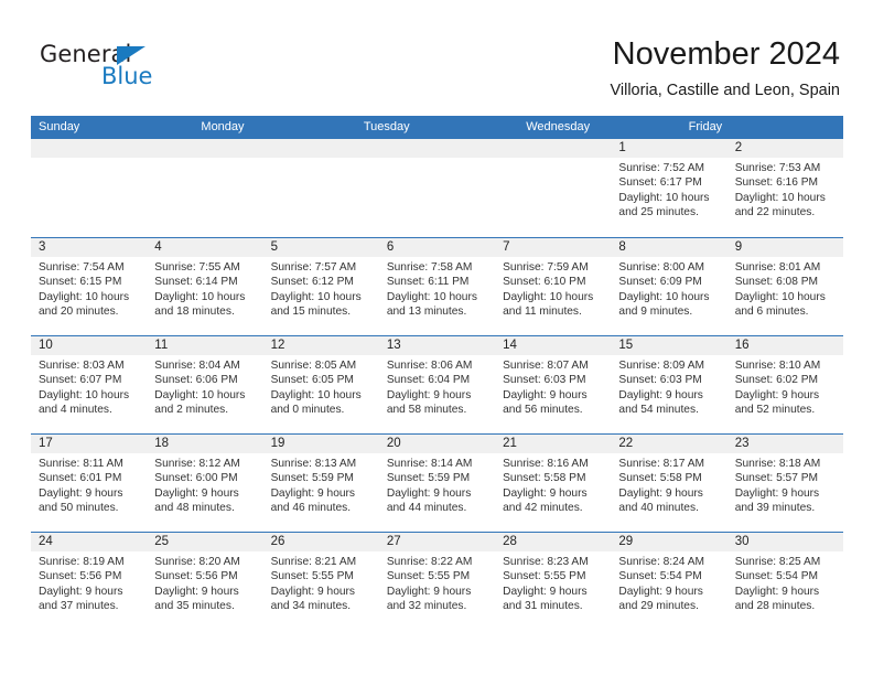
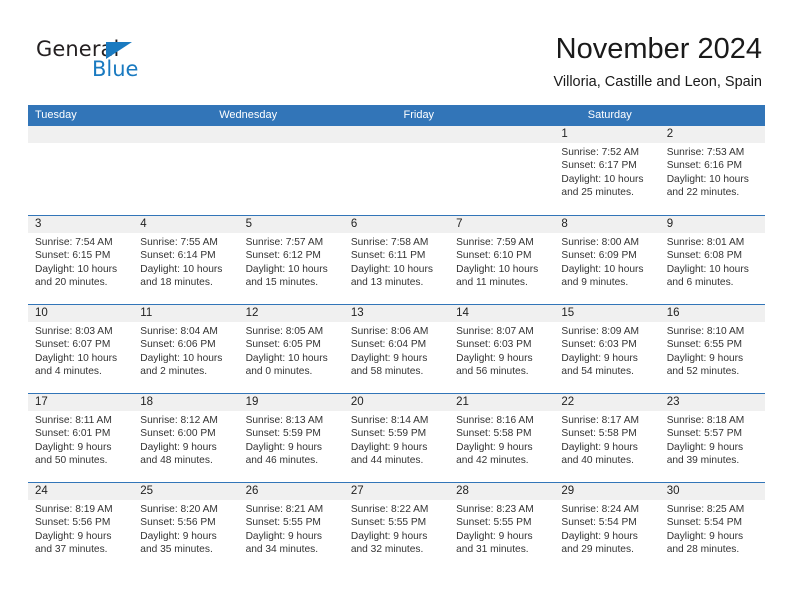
  General
  Blue
  November 2024
  Villoria, Castille and Leon, Spain
- Sunday
- Monday
  Tuesday
  Wednesday
  Friday
+ Saturday
  1
  Sunrise: 7:52 AM
  Sunset: 6:17 PM
  Daylight: 10 hours
  and 25 minutes.
  2
  Sunrise: 7:53 AM
  Sunset: 6:16 PM
  Daylight: 10 hours
  and 22 minutes.
  3
  Sunrise: 7:54 AM
  Sunset: 6:15 PM
  Daylight: 10 hours
  and 20 minutes.
  4
  Sunrise: 7:55 AM
  Sunset: 6:14 PM
  Daylight: 10 hours
  and 18 minutes.
  5
  Sunrise: 7:57 AM
  Sunset: 6:12 PM
  Daylight: 10 hours
  and 15 minutes.
  6
  Sunrise: 7:58 AM
  Sunset: 6:11 PM
  Daylight: 10 hours
  and 13 minutes.
  7
  Sunrise: 7:59 AM
  Sunset: 6:10 PM
  Daylight: 10 hours
  and 11 minutes.
  8
  Sunrise: 8:00 AM
  Sunset: 6:09 PM
  Daylight: 10 hours
  and 9 minutes.
  9
  Sunrise: 8:01 AM
  Sunset: 6:08 PM
  Daylight: 10 hours
  and 6 minutes.
  10
  Sunrise: 8:03 AM
  Sunset: 6:07 PM
  Daylight: 10 hours
  and 4 minutes.
  11
  Sunrise: 8:04 AM
  Sunset: 6:06 PM
  Daylight: 10 hours
  and 2 minutes.
  12
  Sunrise: 8:05 AM
  Sunset: 6:05 PM
  Daylight: 10 hours
  and 0 minutes.
  13
  Sunrise: 8:06 AM
  Sunset: 6:04 PM
  Daylight: 9 hours
  and 58 minutes.
  14
  Sunrise: 8:07 AM
  Sunset: 6:03 PM
  Daylight: 9 hours
  and 56 minutes.
  15
  Sunrise: 8:09 AM
  Sunset: 6:03 PM
  Daylight: 9 hours
  and 54 minutes.
  16
  Sunrise: 8:10 AM
- Sunset: 6:02 PM
+ Sunset: 6:55 PM
  Daylight: 9 hours
  and 52 minutes.
  17
  Sunrise: 8:11 AM
  Sunset: 6:01 PM
  Daylight: 9 hours
  and 50 minutes.
  18
  Sunrise: 8:12 AM
  Sunset: 6:00 PM
  Daylight: 9 hours
  and 48 minutes.
  19
  Sunrise: 8:13 AM
  Sunset: 5:59 PM
  Daylight: 9 hours
  and 46 minutes.
  20
  Sunrise: 8:14 AM
  Sunset: 5:59 PM
  Daylight: 9 hours
  and 44 minutes.
  21
  Sunrise: 8:16 AM
  Sunset: 5:58 PM
  Daylight: 9 hours
  and 42 minutes.
  22
  Sunrise: 8:17 AM
  Sunset: 5:58 PM
  Daylight: 9 hours
  and 40 minutes.
  23
  Sunrise: 8:18 AM
  Sunset: 5:57 PM
  Daylight: 9 hours
  and 39 minutes.
  24
  Sunrise: 8:19 AM
  Sunset: 5:56 PM
  Daylight: 9 hours
  and 37 minutes.
  25
  Sunrise: 8:20 AM
  Sunset: 5:56 PM
  Daylight: 9 hours
  and 35 minutes.
  26
  Sunrise: 8:21 AM
  Sunset: 5:55 PM
  Daylight: 9 hours
  and 34 minutes.
  27
  Sunrise: 8:22 AM
  Sunset: 5:55 PM
  Daylight: 9 hours
  and 32 minutes.
  28
  Sunrise: 8:23 AM
  Sunset: 5:55 PM
  Daylight: 9 hours
  and 31 minutes.
  29
  Sunrise: 8:24 AM
  Sunset: 5:54 PM
  Daylight: 9 hours
  and 29 minutes.
  30
  Sunrise: 8:25 AM
  Sunset: 5:54 PM
  Daylight: 9 hours
  and 28 minutes.
